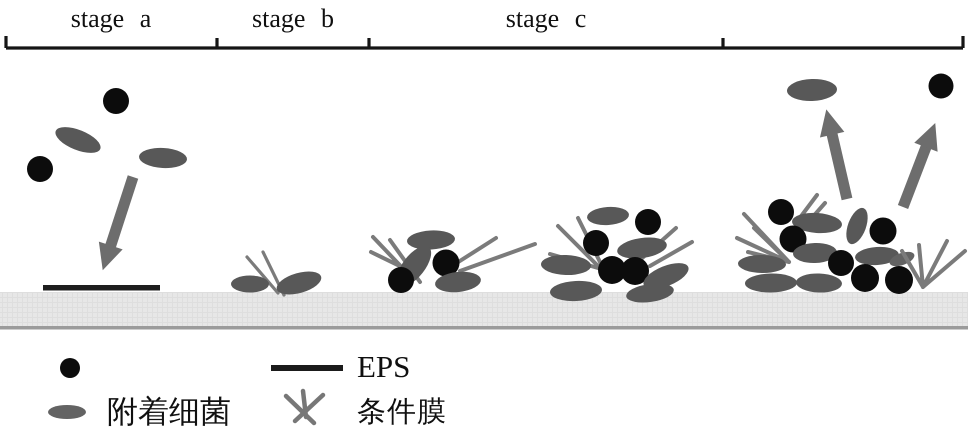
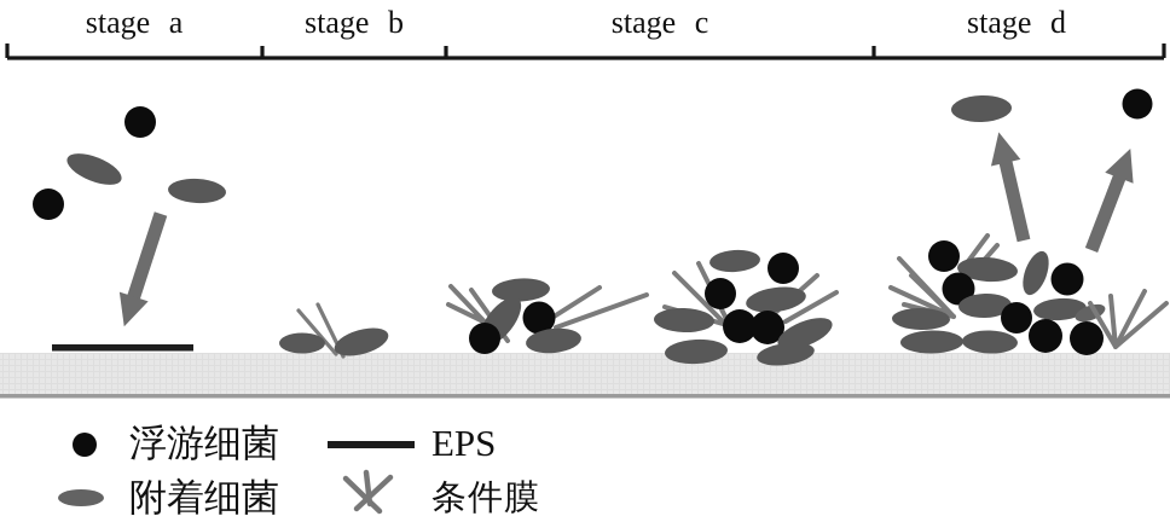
  stage a
  stage b
  stage c
+ stage d
+ 浮游细菌
  EPS
  附着细菌
  条件膜
